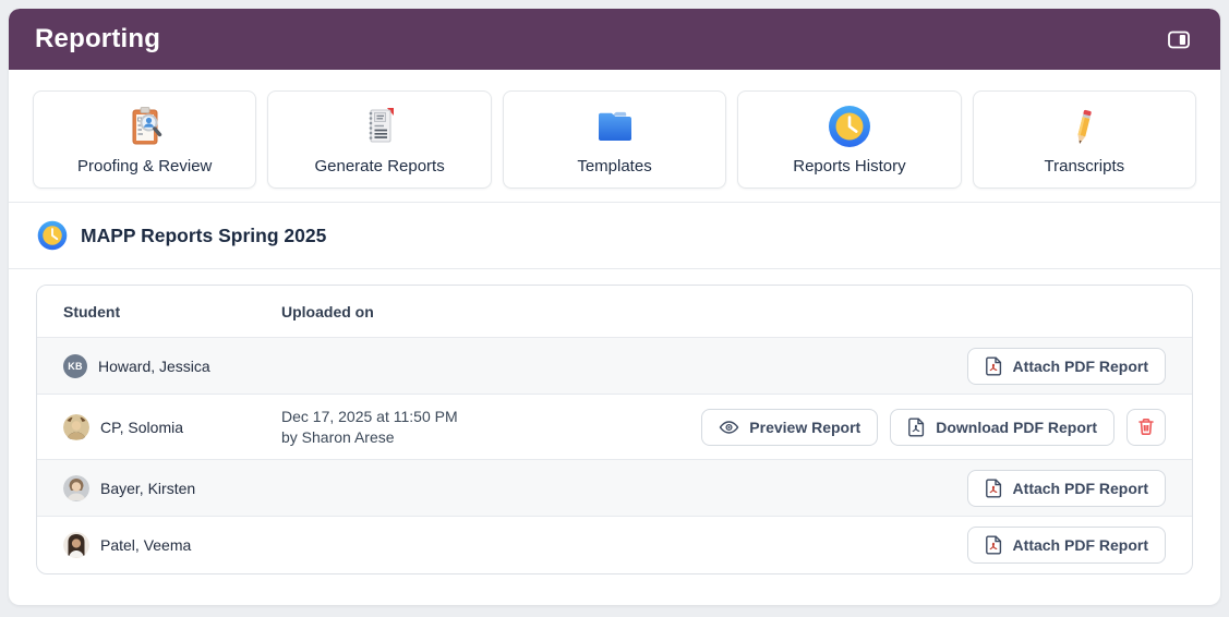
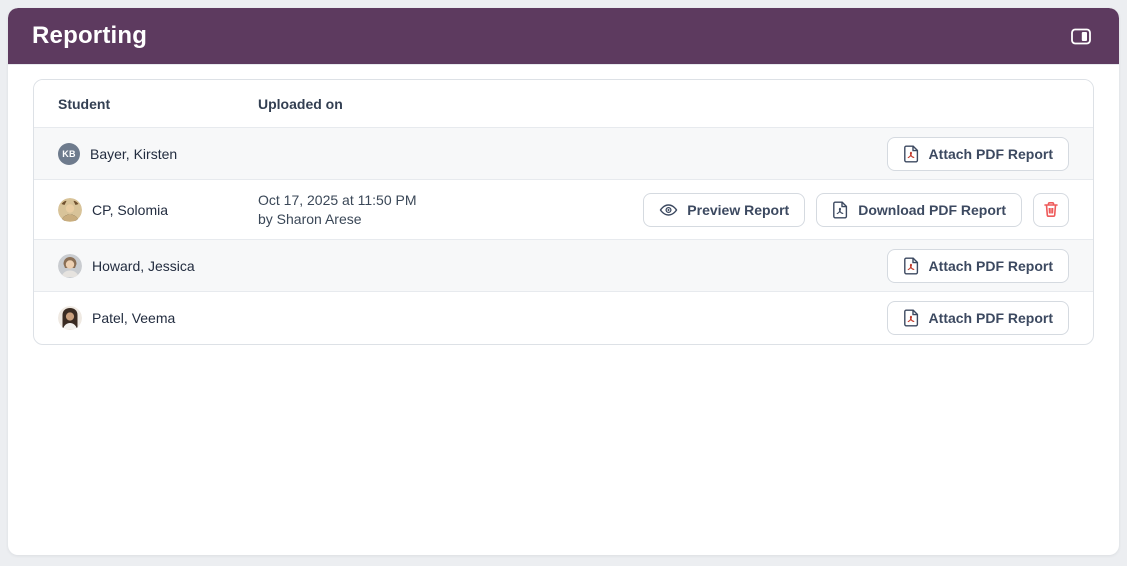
  Reporting
- Proofing & Review
- Generate Reports
- Templates
- Reports History
- Transcripts
- MAPP Reports Spring 2025
  Student
  Uploaded on
  KB
- Howard, Jessica
+ Bayer, Kirsten
  Attach PDF Report
  CP, Solomia
- Dec 17, 2025 at 11:50 PM
+ Oct 17, 2025 at 11:50 PM
  by Sharon Arese
  Preview Report
  Download PDF Report
- Bayer, Kirsten
+ Howard, Jessica
  Attach PDF Report
  Patel, Veema
  Attach PDF Report
